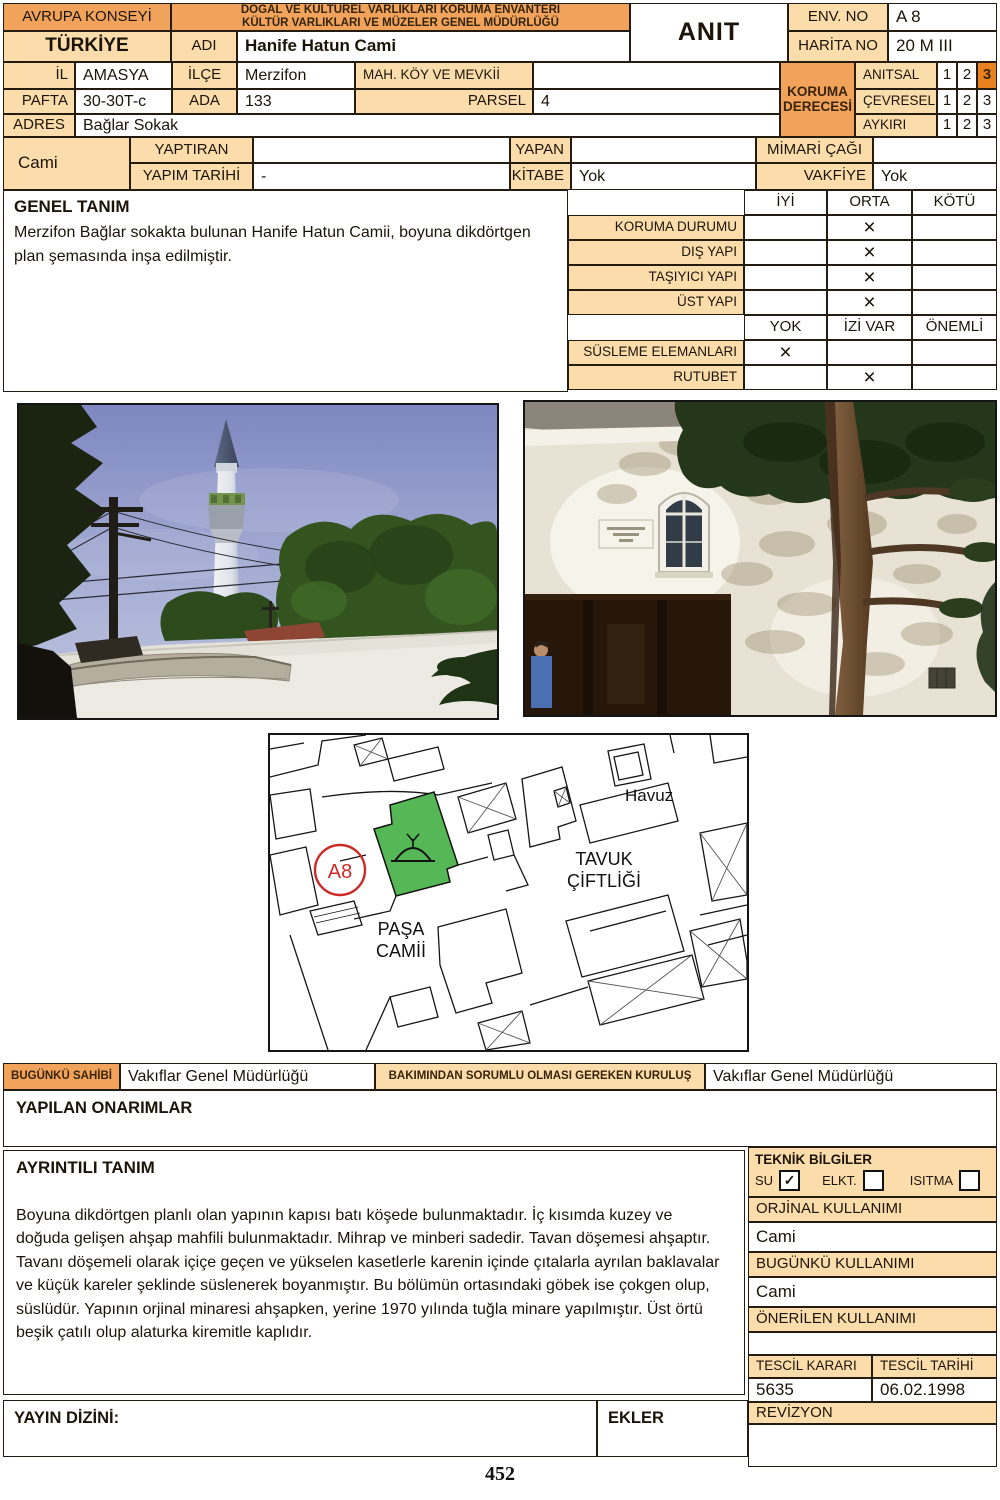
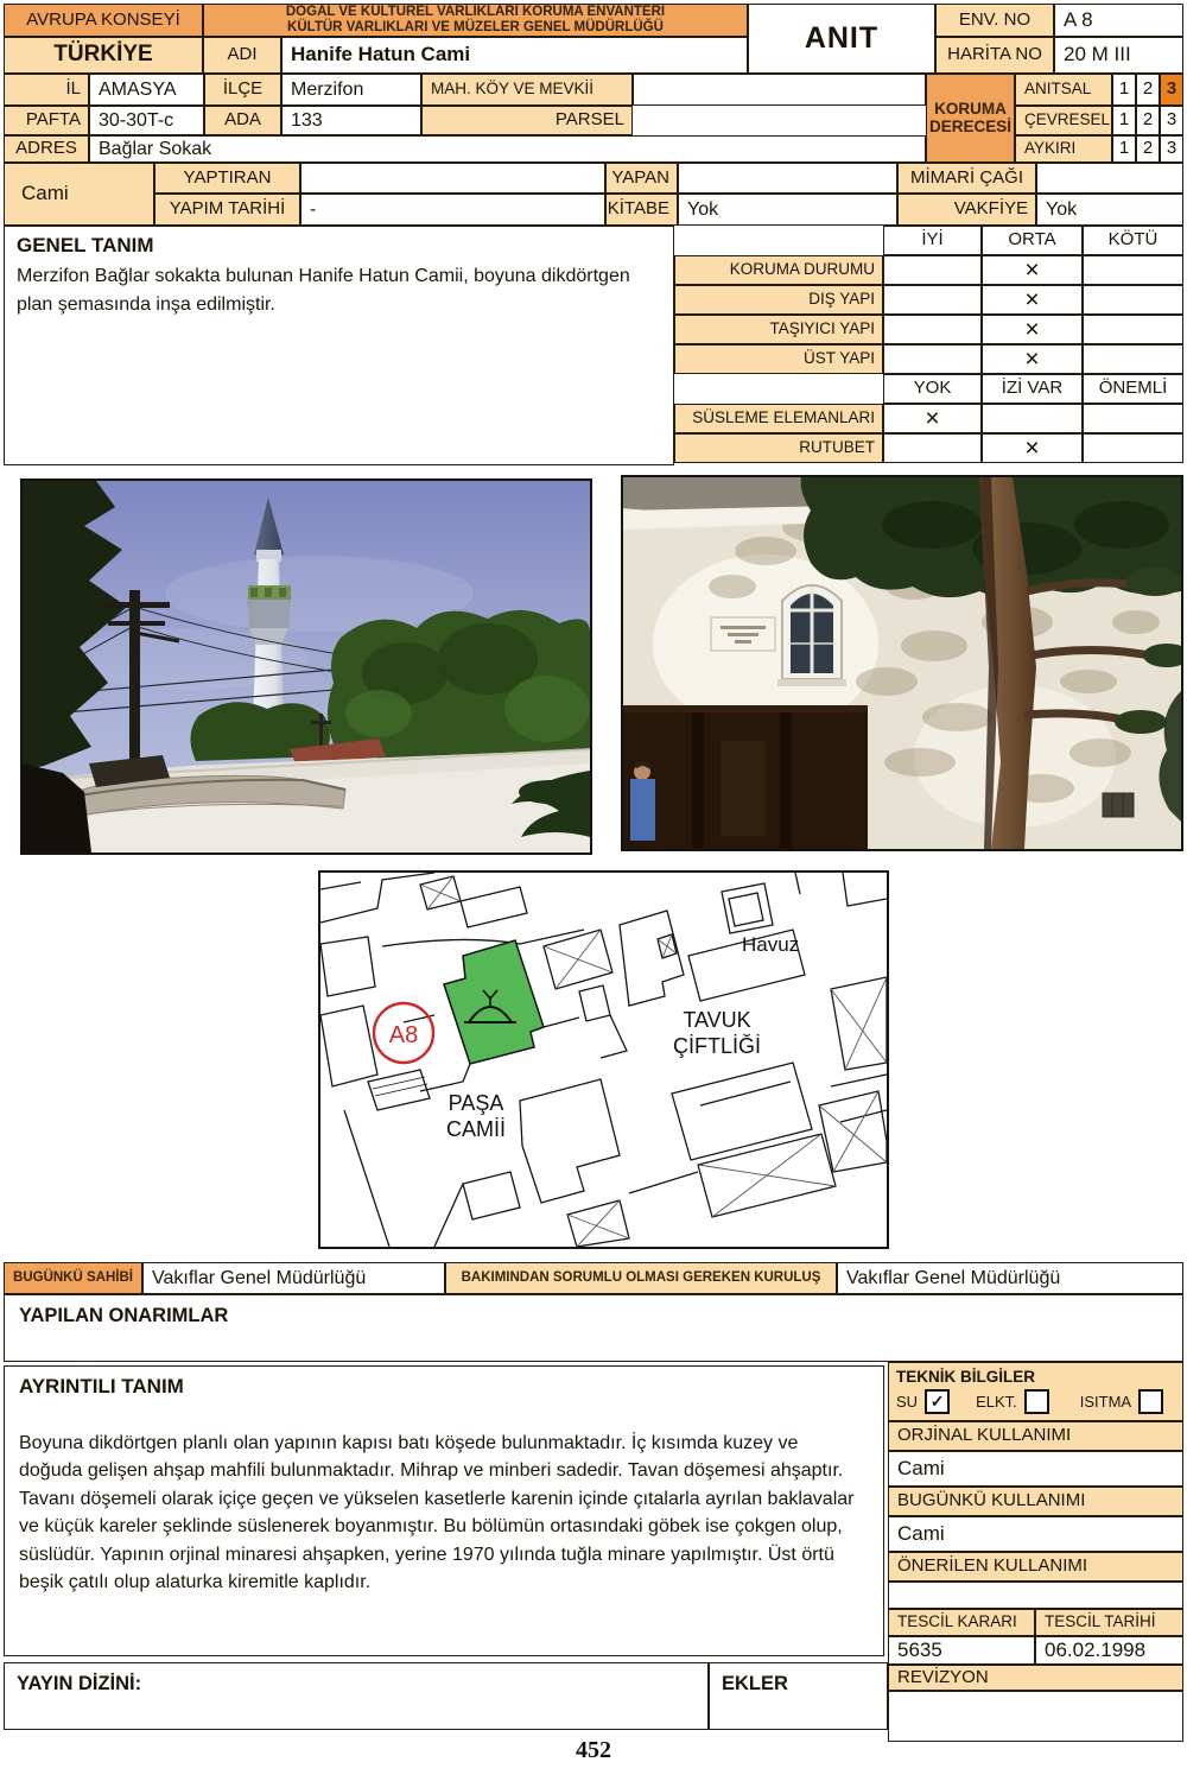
  AVRUPA KONSEYİ
  DOĞAL VE KÜLTÜREL VARLIKLARI KORUMA ENVANTERİ
  KÜLTÜR VARLIKLARI VE MÜZELER GENEL MÜDÜRLÜĞÜ
  ANIT
  ENV. NO
  A 8
  TÜRKİYE
  ADI
  Hanife Hatun Cami
  HARİTA NO
  20 M III
  İL
  AMASYA
  İLÇE
  Merzifon
  MAH. KÖY VE MEVKİİ
  KORUMA
  DERECESİ
  ANITSAL
  1
  2
  3
  PAFTA
  30-30T-c
  ADA
  133
  PARSEL
- 4
  ÇEVRESEL
  1
  2
  3
  ADRES
  Bağlar Sokak
  AYKIRI
  1
  2
  3
  Cami
  YAPTIRAN
  YAPAN
  MİMARİ ÇAĞI
  YAPIM TARİHİ
  -
  KİTABE
  Yok
  VAKFİYE
  Yok
  GENEL TANIM
  Merzifon Bağlar sokakta bulunan Hanife Hatun Camii, boyuna dikdörtgen plan şemasında inşa edilmiştir.
  İYİ
  ORTA
  KÖTÜ
  KORUMA DURUMU
  ×
  DIŞ YAPI
  ×
  TAŞIYICI YAPI
  ×
  ÜST YAPI
  ×
  YOK
  İZİ VAR
  ÖNEMLİ
  SÜSLEME ELEMANLARI
  ×
  RUTUBET
  ×
  A8
  Havuz
  TAVUK
  ÇİFTLİĞİ
  PAŞA
  CAMİİ
  BUGÜNKÜ SAHİBİ
  Vakıflar Genel Müdürlüğü
  BAKIMINDAN SORUMLU OLMASI GEREKEN KURULUŞ
  Vakıflar Genel Müdürlüğü
  YAPILAN ONARIMLAR
  AYRINTILI TANIM
  Boyuna dikdörtgen planlı olan yapının kapısı batı köşede bulunmaktadır. İç kısımda kuzey ve doğuda gelişen ahşap mahfili bulunmaktadır. Mihrap ve minberi sadedir. Tavan döşemesi ahşaptır. Tavanı döşemeli olarak içiçe geçen ve yükselen kasetlerle karenin içinde çıtalarla ayrılan baklavalar ve küçük kareler şeklinde süslenerek boyanmıştır. Bu bölümün ortasındaki göbek ise çokgen olup, süslüdür. Yapının orjinal minaresi ahşapken, yerine 1970 yılında tuğla minare yapılmıştır. Üst örtü beşik çatılı olup alaturka kiremitle kaplıdır.
  TEKNİK BİLGİLER
  SU
  ✓
  ELKT.
  ISITMA
  ORJİNAL KULLANIMI
  Cami
  BUGÜNKÜ KULLANIMI
  Cami
  ÖNERİLEN KULLANIMI
  TESCİL KARARI
  TESCİL TARİHİ
  5635
  06.02.1998
  REVİZYON
  YAYIN DİZİNİ:
  EKLER
  452
